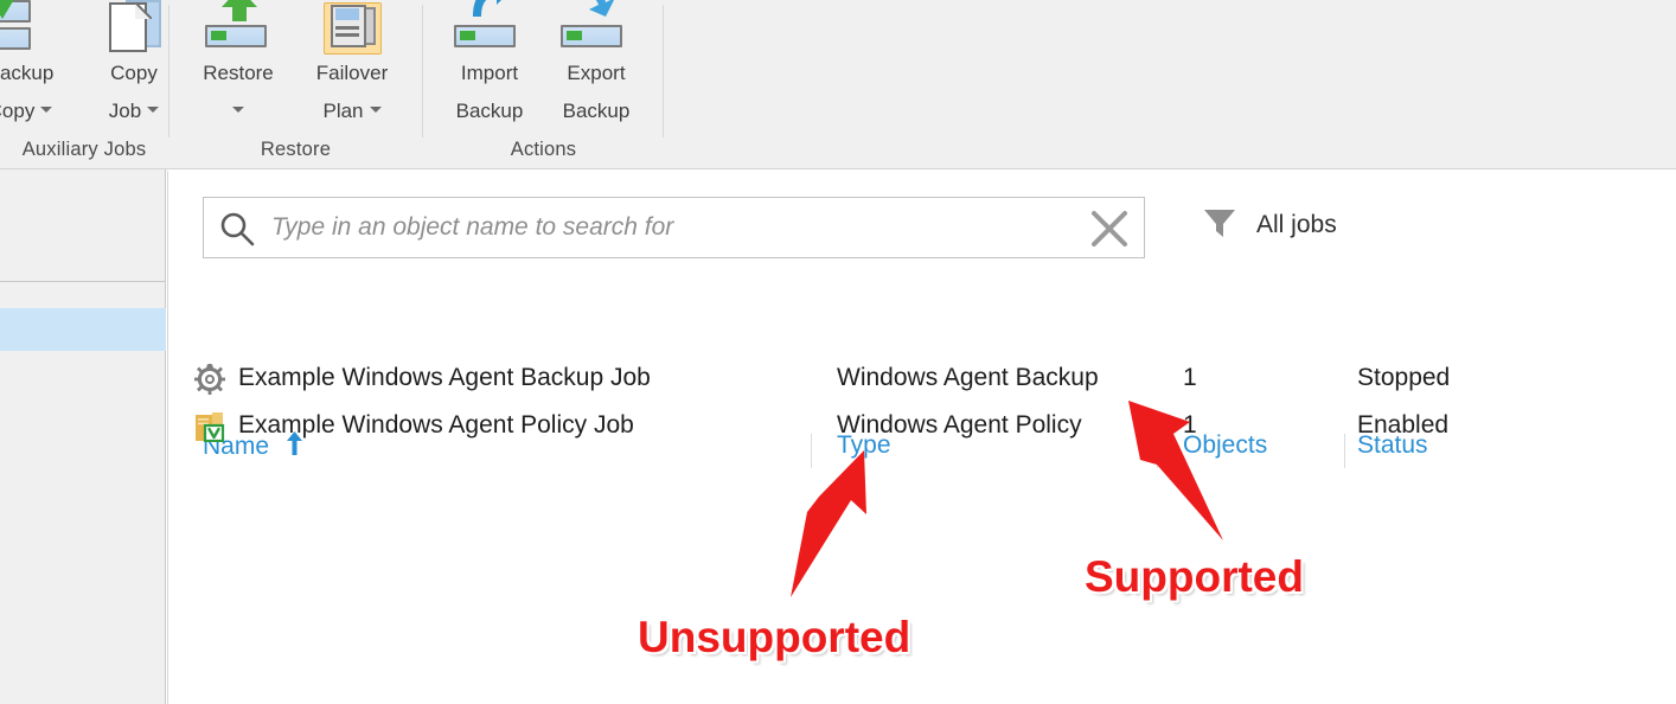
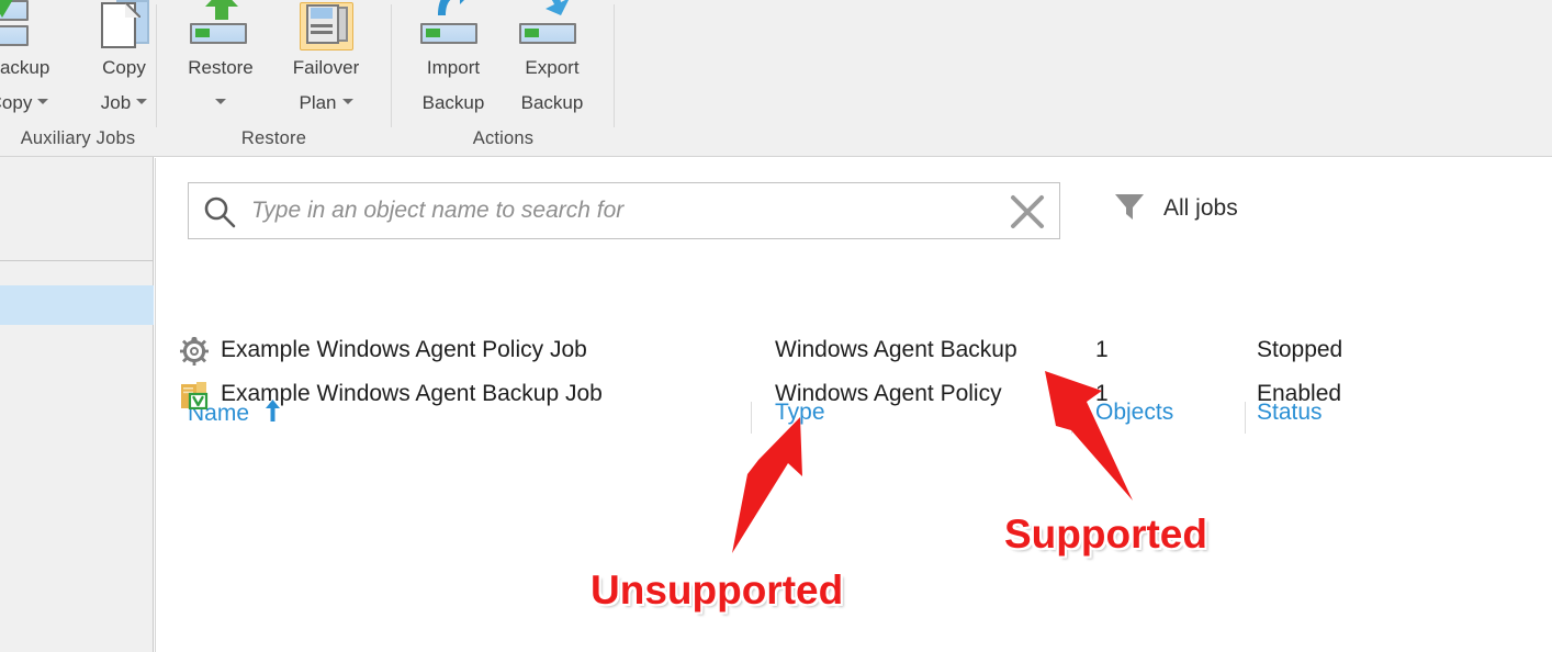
  ackup
  opy
  Copy
  Job
  Auxiliary Jobs
  Restore
  Failover
  Plan
  Restore
  Import
  Backup
  Export
  Backup
  Actions
  Type in an object name to search for
  All jobs
  Name
  Type
  Objects
  Status
- Example Windows Agent Backup Job
+ Example Windows Agent Policy Job
  Windows Agent Backup
  1
  Stopped
- Example Windows Agent Policy Job
+ Example Windows Agent Backup Job
  Windows Agent Policy
  1
  Enabled
  Unsupported
  Supported
